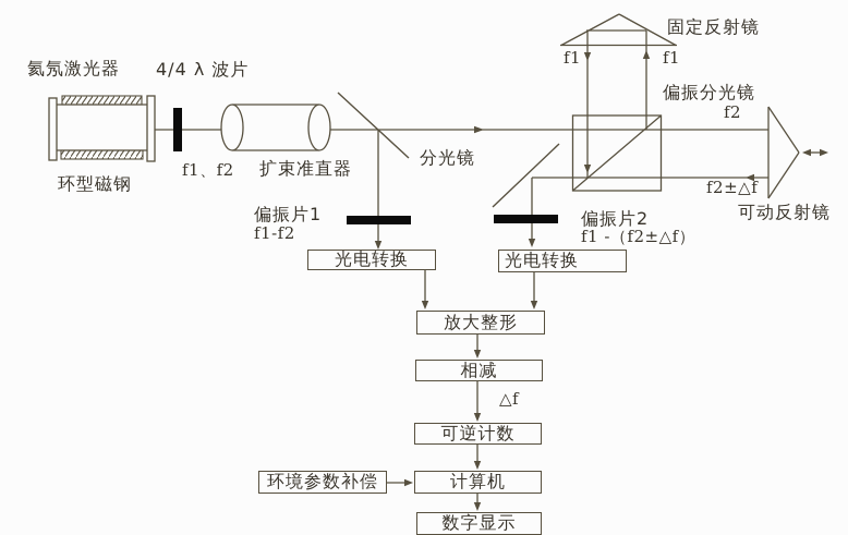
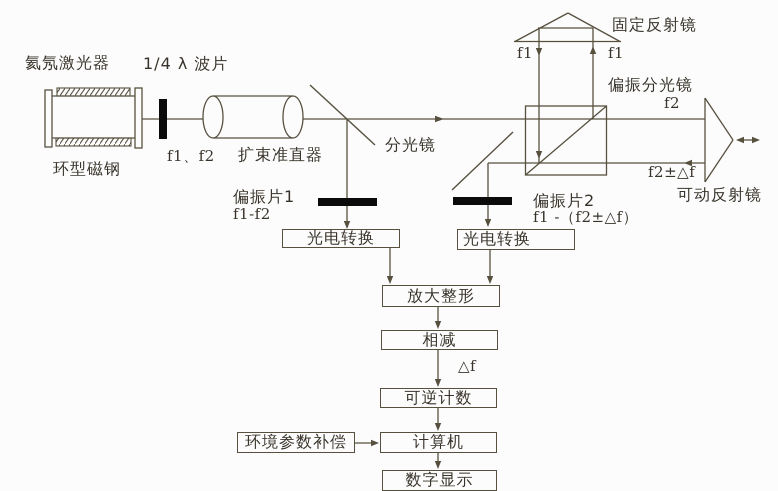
  氦氖激光器
- 4/4 λ 波片
+ 1/4 λ 波片
  环型磁钢
  f1、f2
  扩束准直器
  分光镜
  偏振片1
  f1-f2
  固定反射镜
  f1
  f1
  偏振分光镜
  f2
  f2±△f
  可动反射镜
  偏振片2
  f1 -（f2±△f）
  △f
  光电转换
  光电转换
  放大整形
  相减
  可逆计数
  计算机
  环境参数补偿
  数字显示
